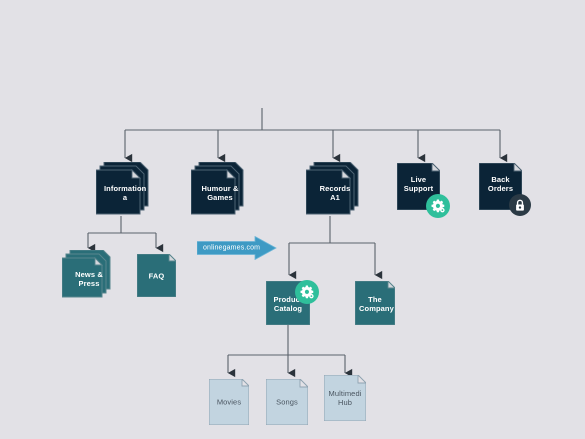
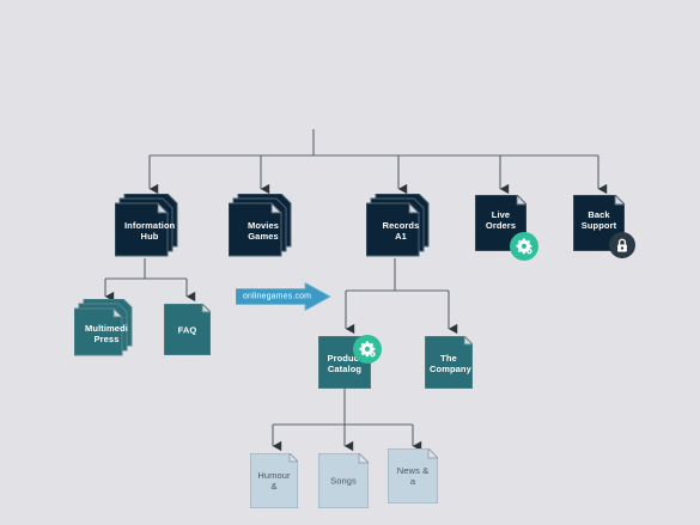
  Information
- a
+ Hub
- Humour &
+ Movies
  Games
  Records
  A1
  Live
- Support
+ Orders
  Back
- Orders
+ Support
- News &
+ Multimedi
  Press
  FAQ
  Produ
  Catalog
  The
  Company
- Movies
+ Humour &
  Songs
- Multimedi
+ News &
- Hub
+ a
